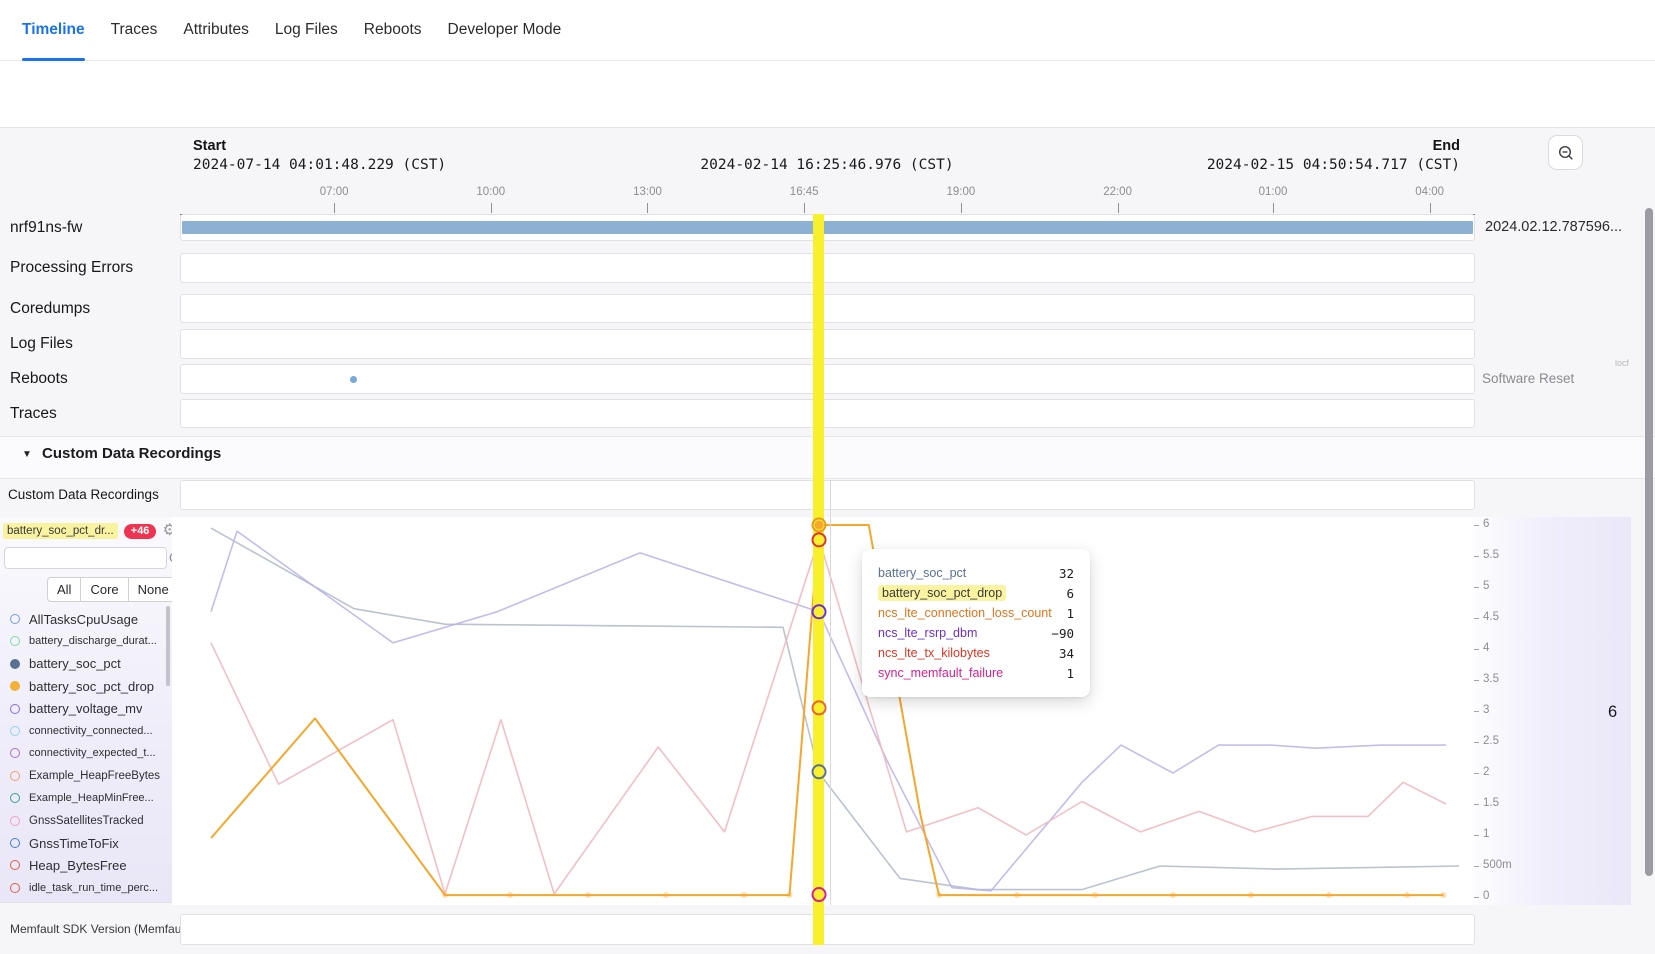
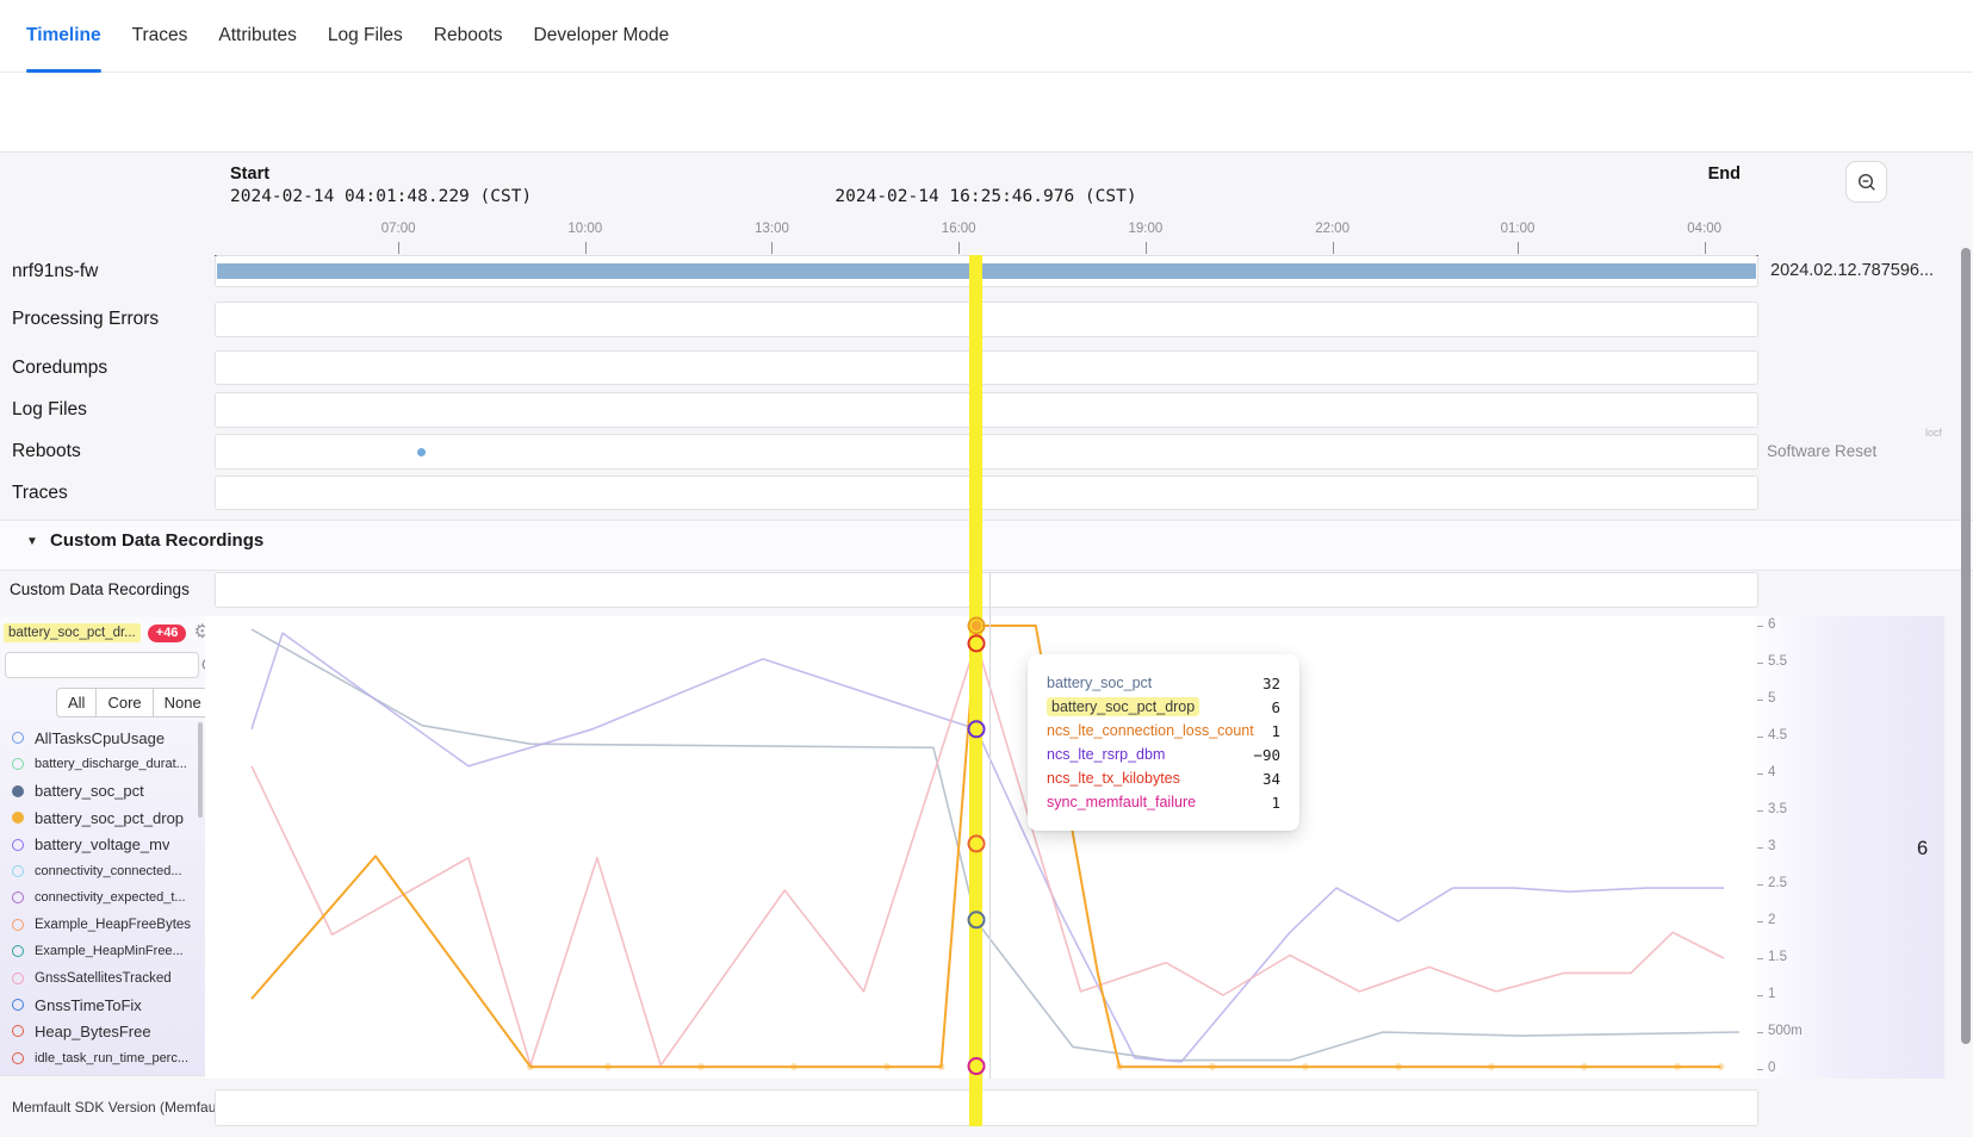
  Timeline
  Traces
  Attributes
  Log Files
  Reboots
  Developer Mode
  Start
- 2024-07-14 04:01:48.229 (CST)
+ 2024-02-14 04:01:48.229 (CST)
  2024-02-14 16:25:46.976 (CST)
  End
- 2024-02-15 04:50:54.717 (CST)
  07:00
  10:00
  13:00
- 16:45
+ 16:00
  19:00
  22:00
  01:00
  04:00
  nrf91ns-fw
  2024.02.12.787596...
  Processing Errors
  Coredumps
  Log Files
  Reboots
  Software Reset
  locf
  Traces
  ▼
  Custom Data Recordings
  Custom Data Recordings
  battery_soc_pct_dr...
  +46
  ⚙
  All
  Core
  None
  AllTasksCpuUsage
  battery_discharge_durat...
  battery_soc_pct
  battery_soc_pct_drop
  battery_voltage_mv
  connectivity_connected...
  connectivity_expected_t...
  Example_HeapFreeBytes
  Example_HeapMinFree...
  GnssSatellitesTracked
  GnssTimeToFix
  Heap_BytesFree
  idle_task_run_time_perc...
  6
  5.5
  5
  4.5
  4
  3.5
  3
  2.5
  2
  1.5
  1
  500m
  0
  6
  Memfault SDK Version (Memfau
  battery_soc_pct
  32
  battery_soc_pct_drop
  6
  ncs_lte_connection_loss_count
  1
  ncs_lte_rsrp_dbm
  −90
  ncs_lte_tx_kilobytes
  34
  sync_memfault_failure
  1
